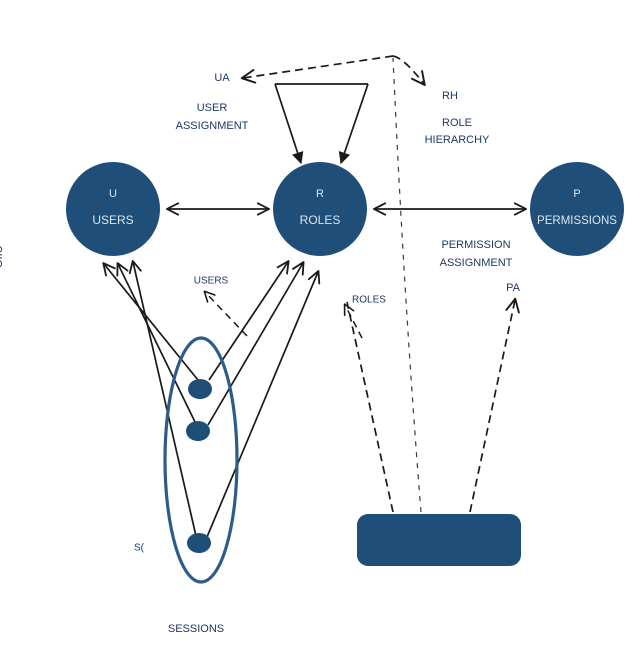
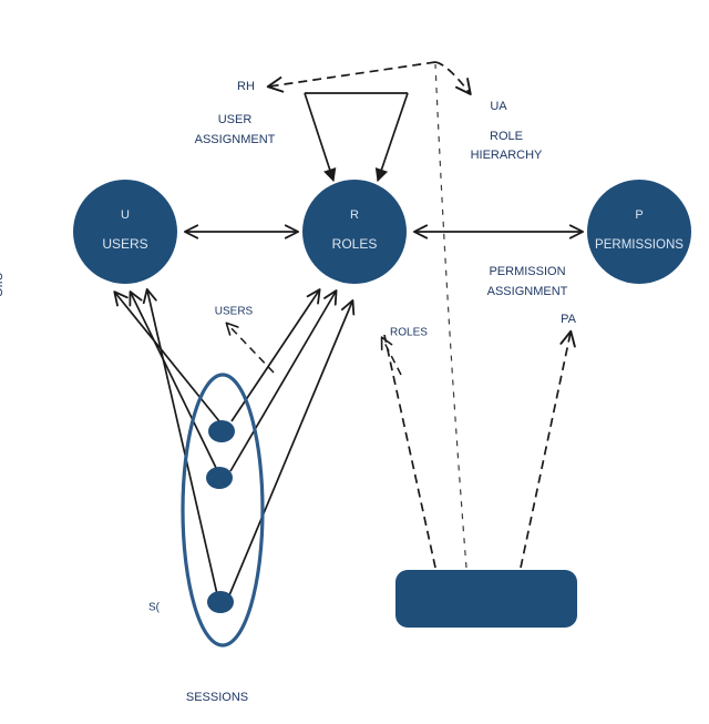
  U
  USERS
  R
  ROLES
  P
  PERMISSIONS
- UA
+ RH
  USER
  ASSIGNMENT
- RH
+ UA
  ROLE
  HIERARCHY
  PERMISSION
  ASSIGNMENT
  PA
  USERS
  ROLES
  S(
  SESSIONS
